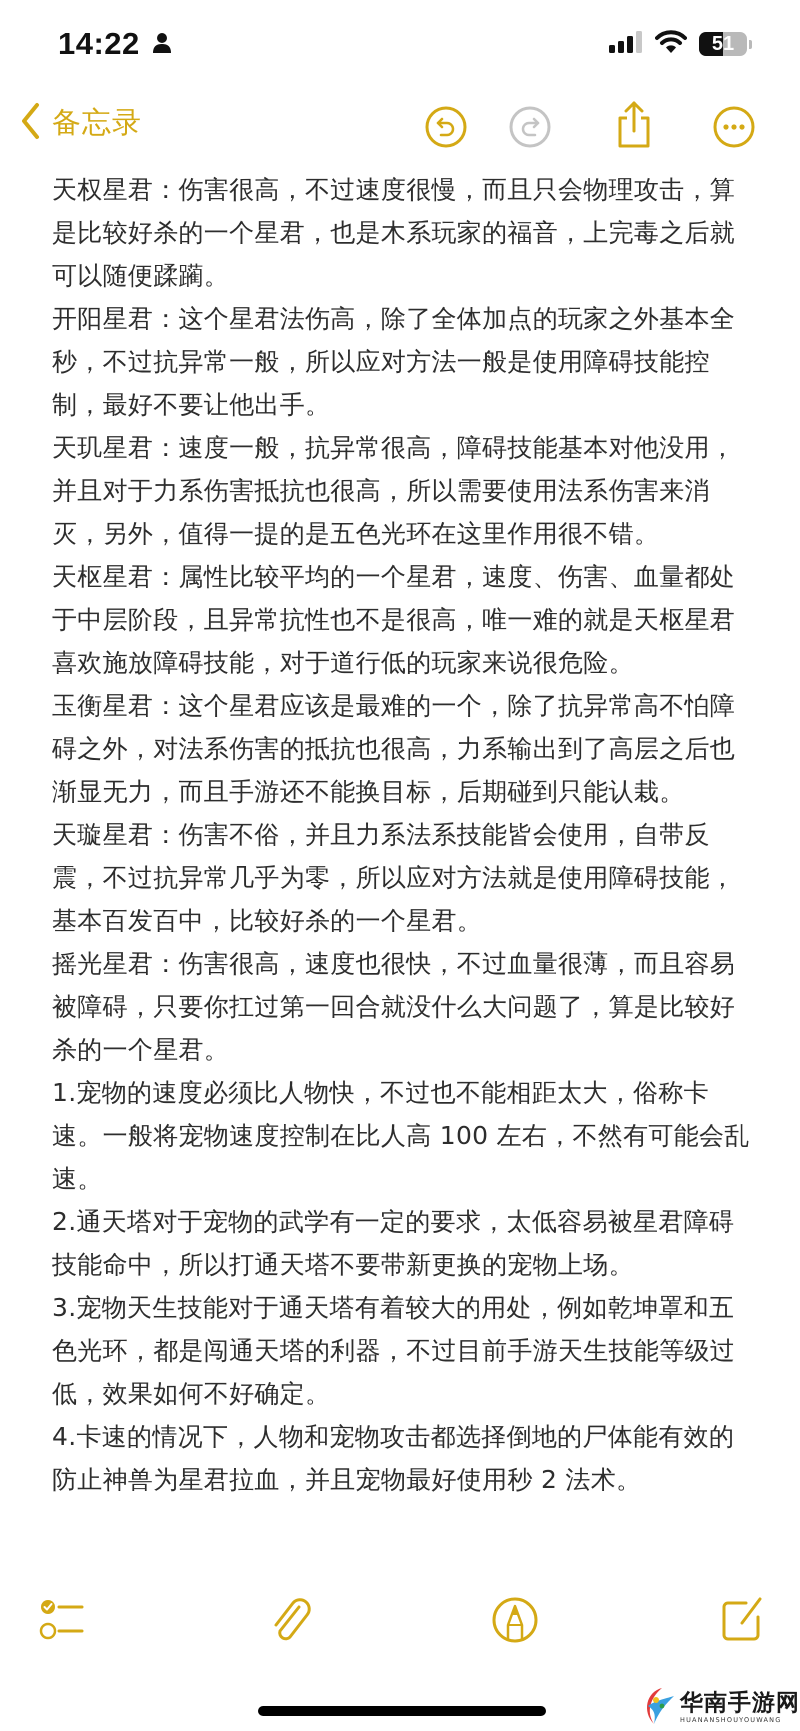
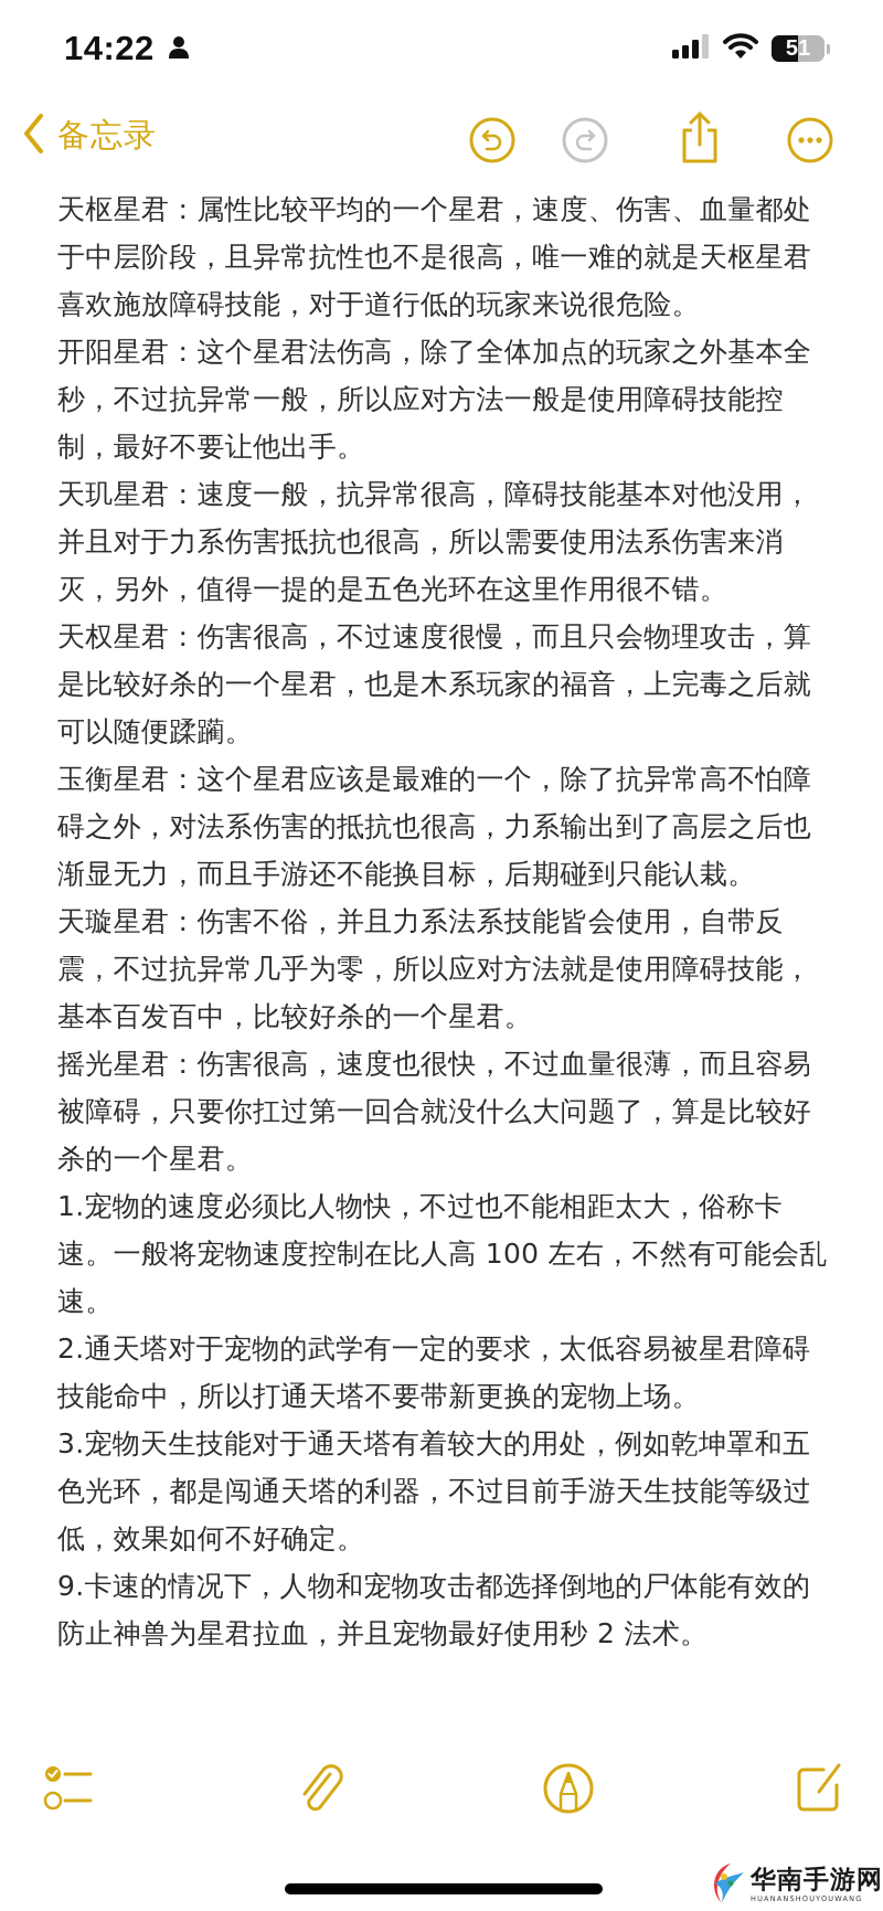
  14:22
  51
  备忘录
- 天权星君：伤害很高，不过速度很慢，而且只会物理攻击，算是比较好杀的一个星君，也是木系玩家的福音，上完毒之后就可以随便蹂躏。
+ 天枢星君：属性比较平均的一个星君，速度、伤害、血量都处于中层阶段，且异常抗性也不是很高，唯一难的就是天枢星君喜欢施放障碍技能，对于道行低的玩家来说很危险。
  开阳星君：这个星君法伤高，除了全体加点的玩家之外基本全秒，不过抗异常一般，所以应对方法一般是使用障碍技能控制，最好不要让他出手。
  天玑星君：速度一般，抗异常很高，障碍技能基本对他没用，并且对于力系伤害抵抗也很高，所以需要使用法系伤害来消灭，另外，值得一提的是五色光环在这里作用很不错。
- 天枢星君：属性比较平均的一个星君，速度、伤害、血量都处于中层阶段，且异常抗性也不是很高，唯一难的就是天枢星君喜欢施放障碍技能，对于道行低的玩家来说很危险。
+ 天权星君：伤害很高，不过速度很慢，而且只会物理攻击，算是比较好杀的一个星君，也是木系玩家的福音，上完毒之后就可以随便蹂躏。
  玉衡星君：这个星君应该是最难的一个，除了抗异常高不怕障碍之外，对法系伤害的抵抗也很高，力系输出到了高层之后也渐显无力，而且手游还不能换目标，后期碰到只能认栽。
  天璇星君：伤害不俗，并且力系法系技能皆会使用，自带反震，不过抗异常几乎为零，所以应对方法就是使用障碍技能，基本百发百中，比较好杀的一个星君。
  摇光星君：伤害很高，速度也很快，不过血量很薄，而且容易被障碍，只要你扛过第一回合就没什么大问题了，算是比较好杀的一个星君。
  1.宠物的速度必须比人物快，不过也不能相距太大，俗称卡速。一般将宠物速度控制在比人高 100 左右，不然有可能会乱速。
  2.通天塔对于宠物的武学有一定的要求，太低容易被星君障碍技能命中，所以打通天塔不要带新更换的宠物上场。
  3.宠物天生技能对于通天塔有着较大的用处，例如乾坤罩和五色光环，都是闯通天塔的利器，不过目前手游天生技能等级过低，效果如何不好确定。
- 4.卡速的情况下，人物和宠物攻击都选择倒地的尸体能有效的防止神兽为星君拉血，并且宠物最好使用秒 2 法术。
+ 9.卡速的情况下，人物和宠物攻击都选择倒地的尸体能有效的防止神兽为星君拉血，并且宠物最好使用秒 2 法术。
  华南手游网
  HUANANSHOUYOUWANG
